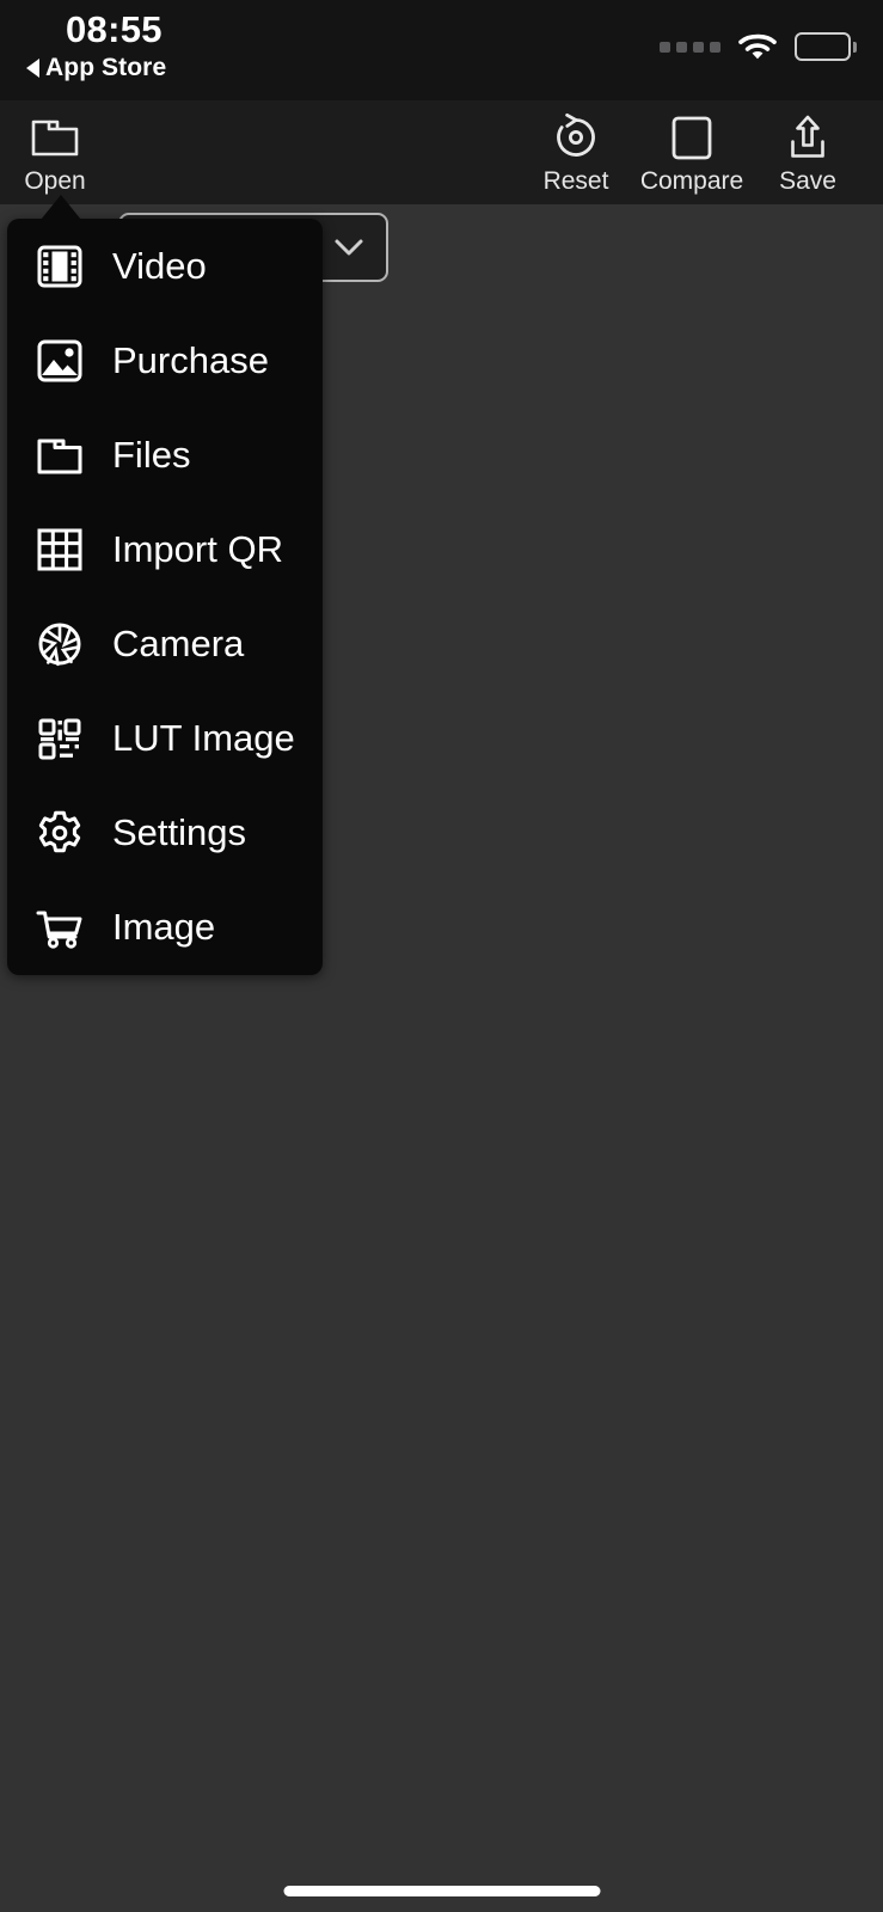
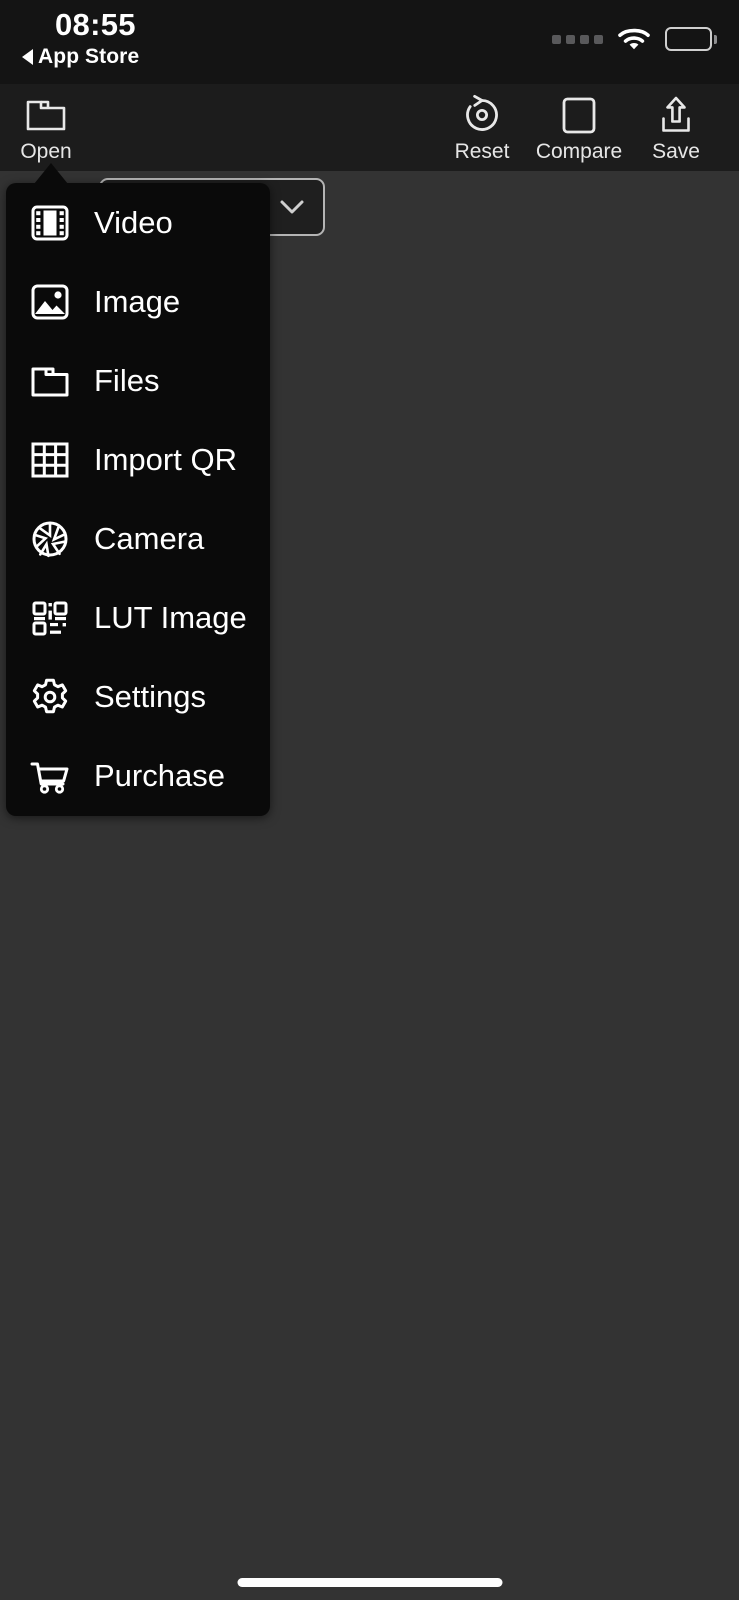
  08:55
  App Store
  Open
  Reset
  Compare
  Save
  Video
- Purchase
+ Image
  Files
  Import QR
  Camera
  LUT Image
  Settings
- Image
+ Purchase
